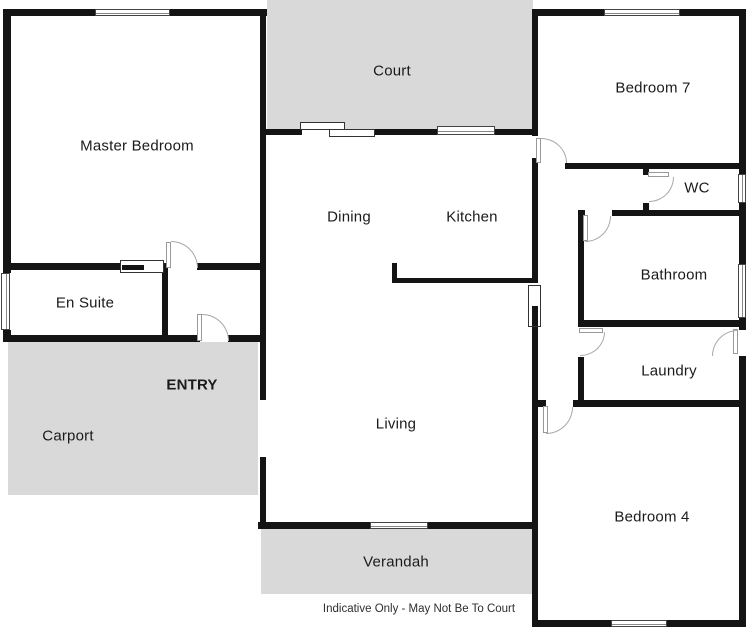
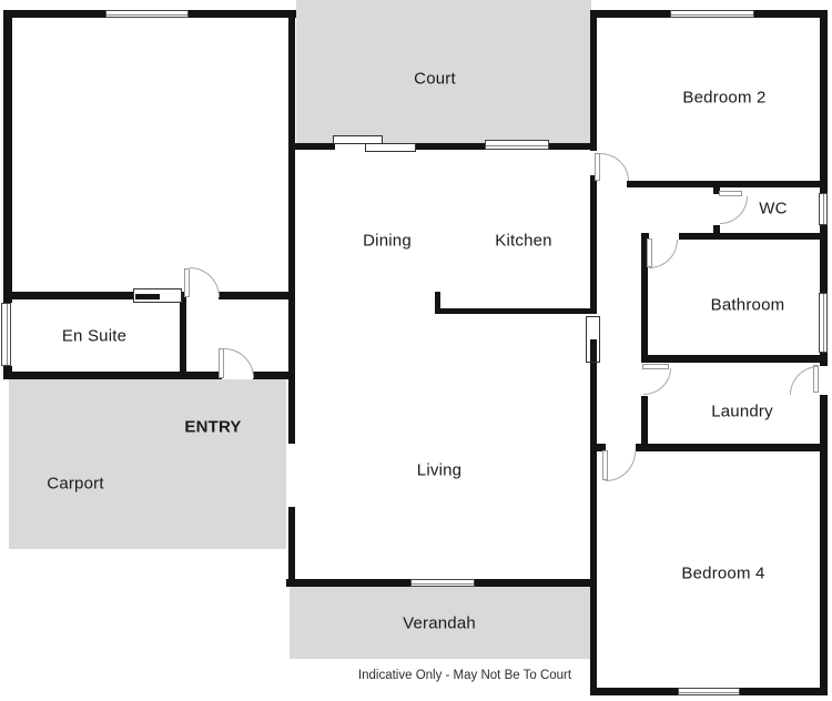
- Master Bedroom
  Court
- Bedroom 7
+ Bedroom 2
  Dining
  Kitchen
  WC
  Bathroom
  En Suite
  ENTRY
  Carport
  Living
  Laundry
  Bedroom 4
  Verandah
  Indicative Only - May Not Be To Court
